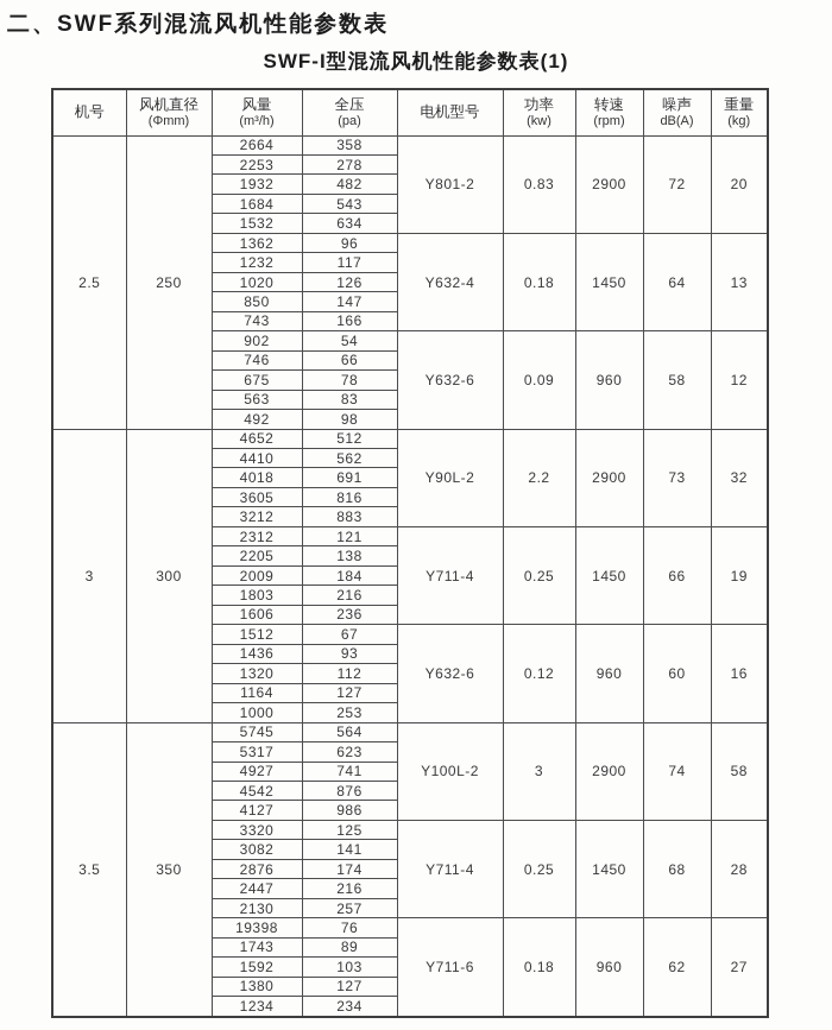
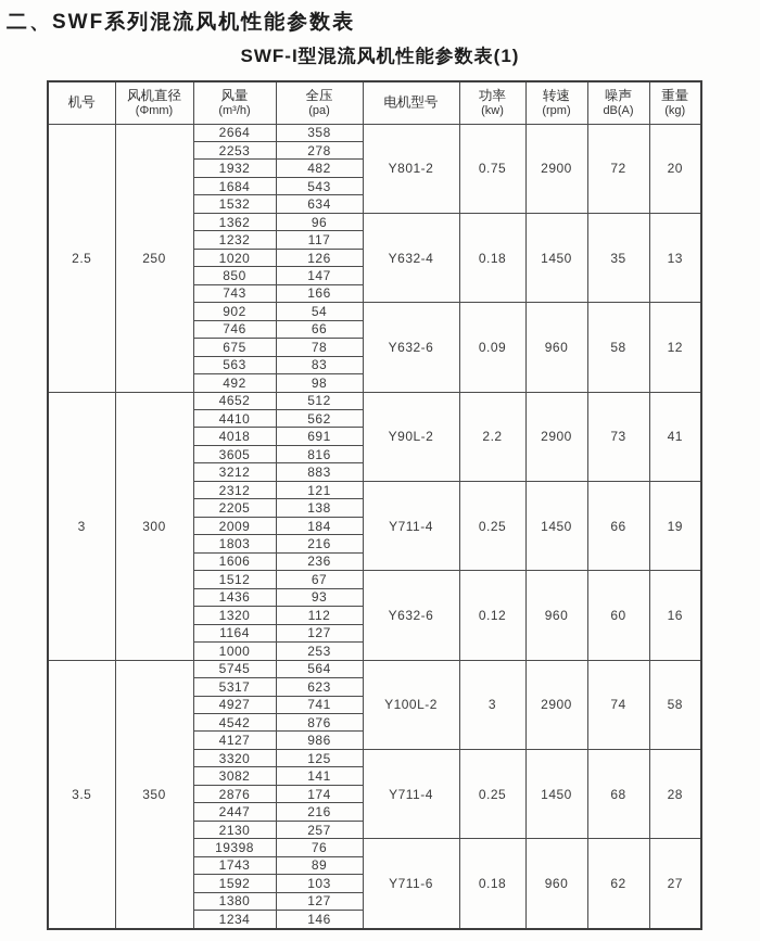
  二、SWF系列混流风机性能参数表
  SWF-I型混流风机性能参数表(1)
  机号	风机直径(Φmm)	风量(m³/h)	全压(pa)	电机型号	功率(kw)	转速(rpm)	噪声dB(A)	重量(kg)
- 2.5	250	2664	358	Y801-2	0.83	2900	72	20
+ 2.5	250	2664	358	Y801-2	0.75	2900	72	20
  2253	278
  1932	482
  1684	543
  1532	634
- 1362	96	Y632-4	0.18	1450	64	13
+ 1362	96	Y632-4	0.18	1450	35	13
  1232	117
  1020	126
  850	147
  743	166
  902	54	Y632-6	0.09	960	58	12
  746	66
  675	78
  563	83
  492	98
- 3	300	4652	512	Y90L-2	2.2	2900	73	32
+ 3	300	4652	512	Y90L-2	2.2	2900	73	41
  4410	562
  4018	691
  3605	816
  3212	883
  2312	121	Y711-4	0.25	1450	66	19
  2205	138
  2009	184
  1803	216
  1606	236
  1512	67	Y632-6	0.12	960	60	16
  1436	93
  1320	112
  1164	127
  1000	253
  3.5	350	5745	564	Y100L-2	3	2900	74	58
  5317	623
  4927	741
  4542	876
  4127	986
  3320	125	Y711-4	0.25	1450	68	28
  3082	141
  2876	174
  2447	216
  2130	257
  19398	76	Y711-6	0.18	960	62	27
  1743	89
  1592	103
  1380	127
- 1234	234
+ 1234	146
